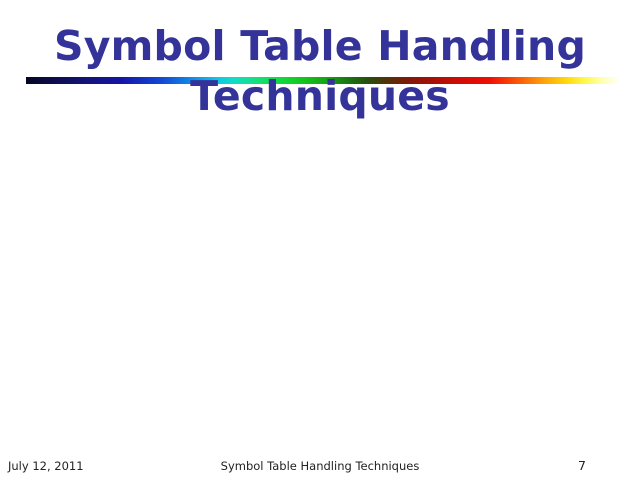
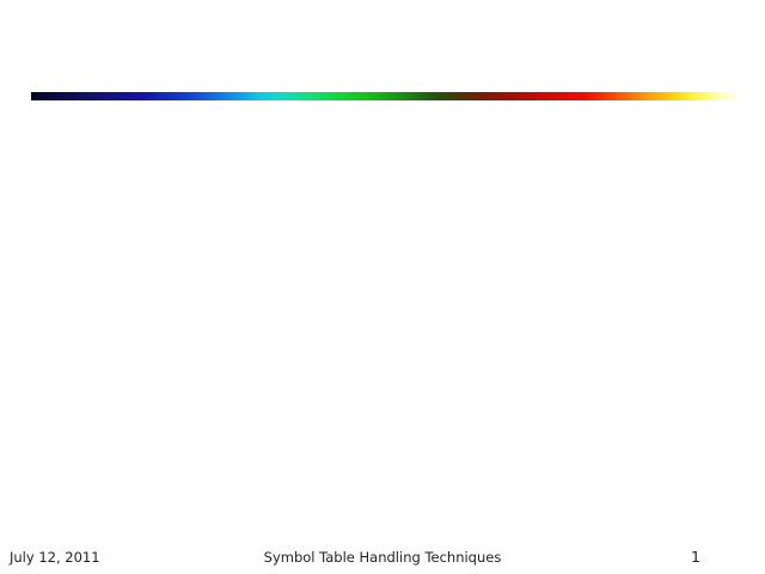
- Symbol Table Handling
- Techniques
  July 12, 2011
  Symbol Table Handling Techniques
- 7
+ 1
